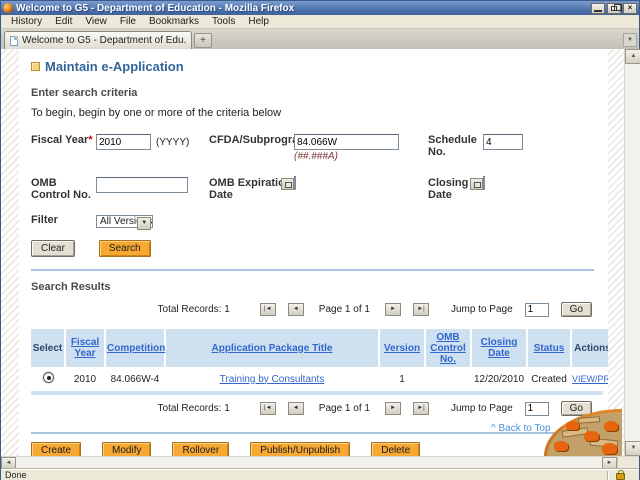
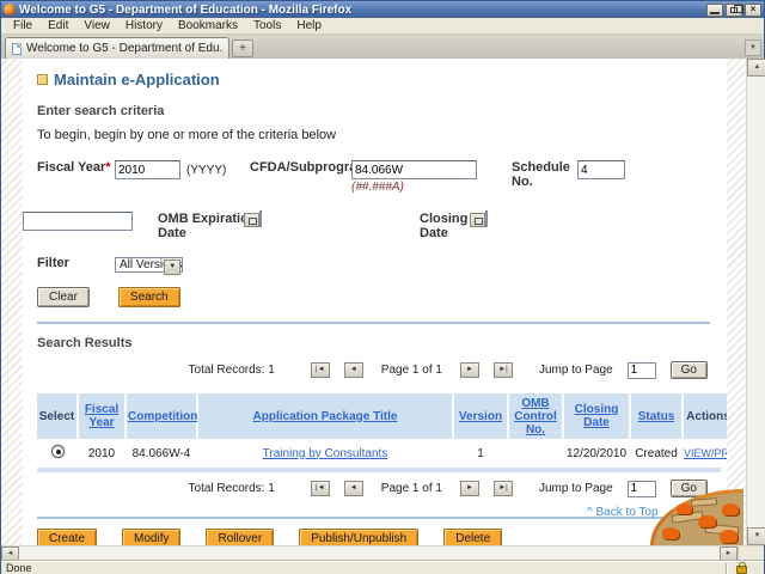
  Welcome to G5 - Department of Education - Mozilla Firefox
  ×
- History
+ File
  Edit
  View
- File
+ History
  Bookmarks
  Tools
  Help
  Welcome to G5 - Department of Edu.
  +
  Maintain e-Application
  Enter search criteria
  To begin, begin by one or more of the criteria below
  Fiscal Year*
  2010 (YYYY)
  CFDA/Subprogr
  84.066W
  (##.###A)
  Schedule No.
  4
- OMB Control No.
  OMB Expirati Date
  Closing Date
  Filter
  All Versi
  Clear
  Search
  Search Results
  Total Records: 1
  Page 1 of 1
  Jump to Page
  1
  Go
  Select	Fiscal Year	Competition	Application Package Title	Version	OMB Control No.	Closing Date	Status	Action
  	2010	84.066W-4	Training by Consultants	1		12/20/2010	Created	VIEW/PR
  Total Records: 1
  Page 1 of 1
  Jump to Page
  1
  Go
  Create
  Modify
  Rollover
  Publish/Unpublish
  Delete
  ^ Back to Top
  Done
